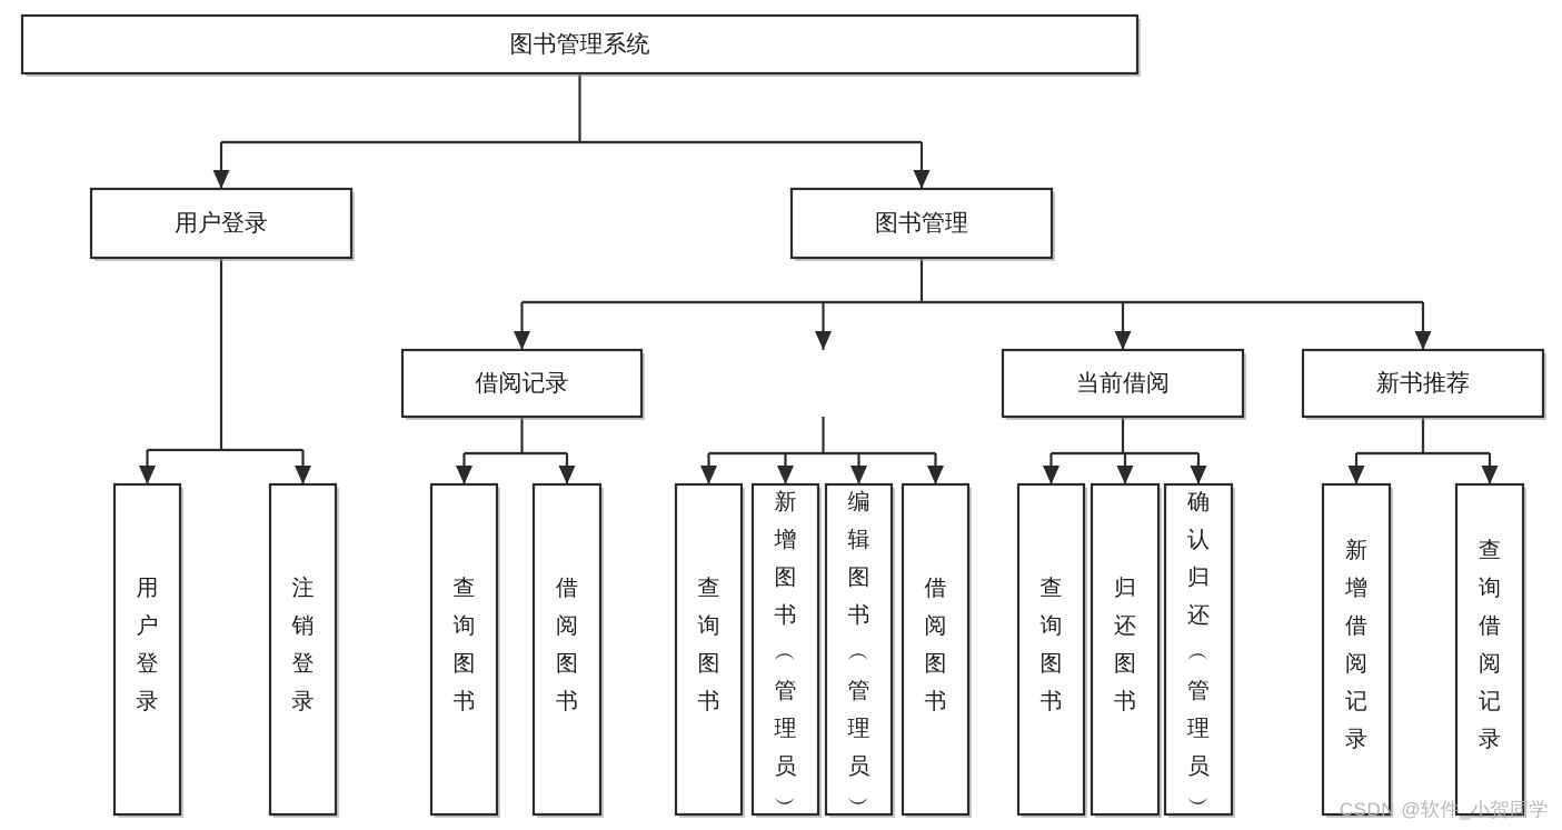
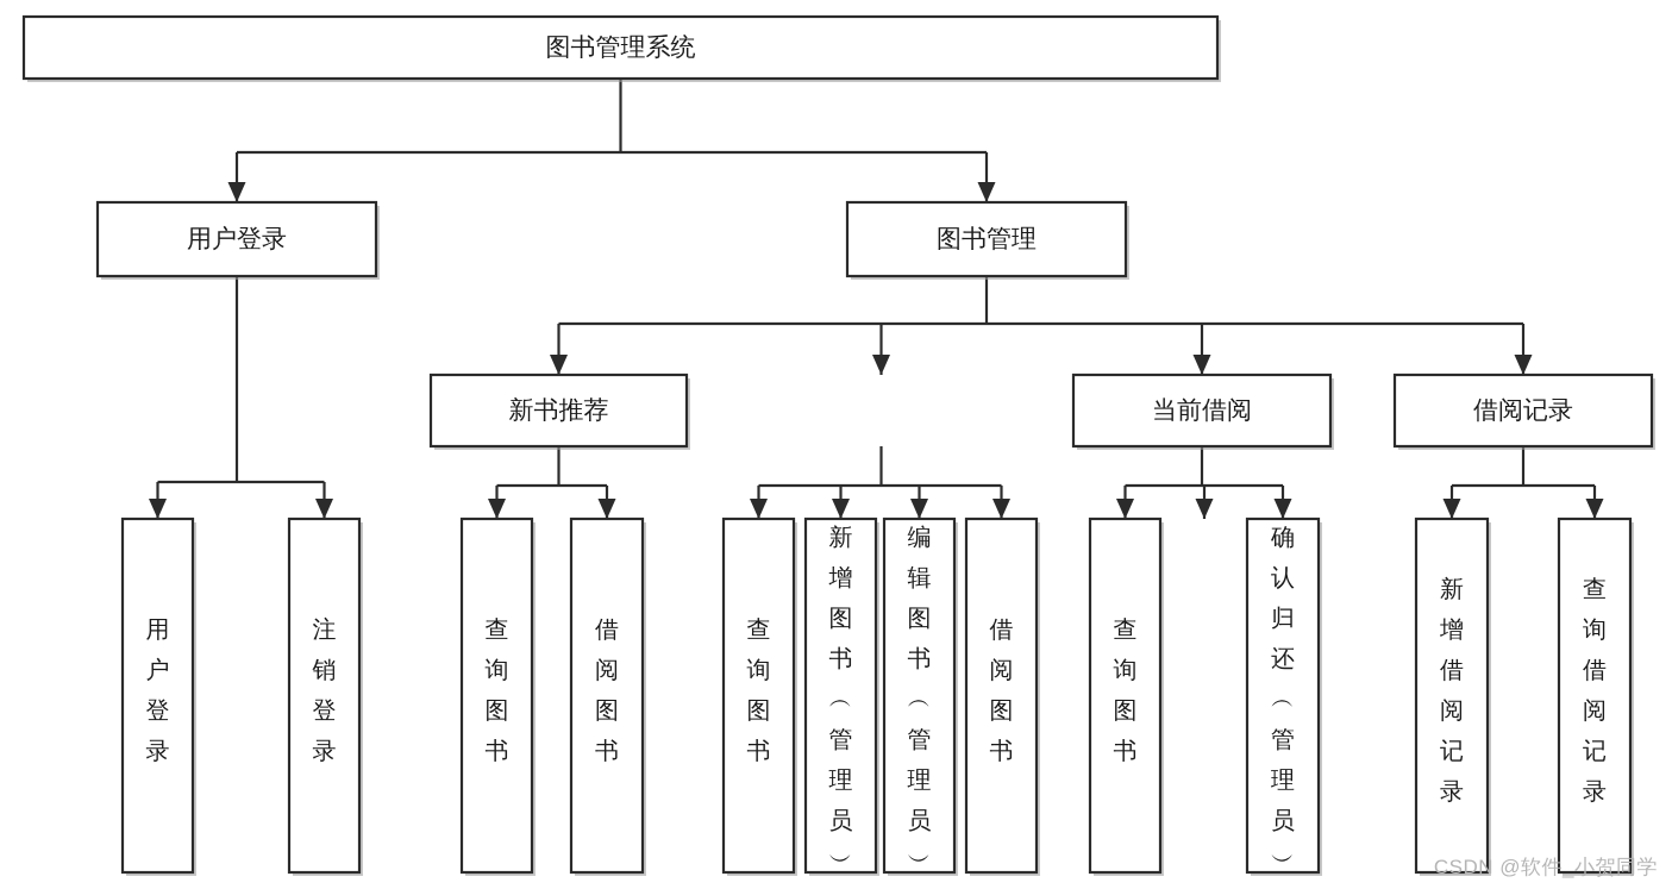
  图书管理系统
  用户登录
  图书管理
- 借阅记录
+ 新书推荐
  当前借阅
- 新书推荐
+ 借阅记录
  用户登录
  注销登录
  查询图书
  借阅图书
  查询图书
  新增图书 ︵ 管理员 ︶
  编辑图书 ︵ 管理员 ︶
  借阅图书
  查询图书
- 归还图书
  确认归还 ︵ 管理员 ︶
  新增借阅记录
  查询借阅记录
  CSDN @软件_小贺同学
